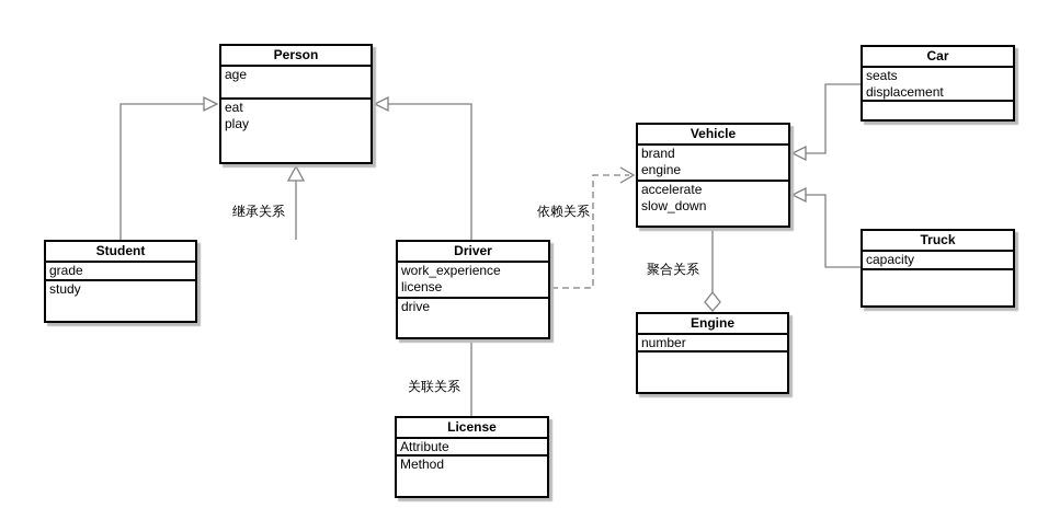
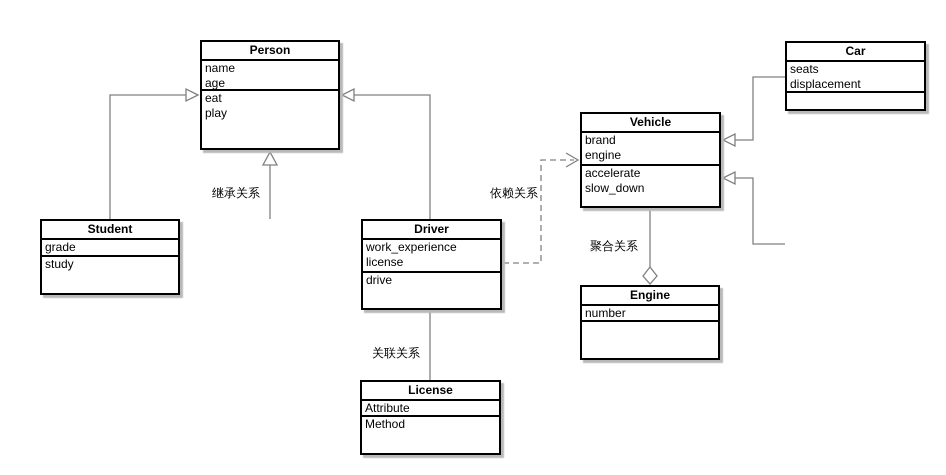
  Person
+ name
  age
  eat
  play
  Student
  grade
  study
  Driver
  work_experience
  license
  drive
  License
  Attribute
  Method
  Vehicle
  brand
  engine
  accelerate
  slow_down
  Engine
  number
  Car
  seats
  displacement
- Truck
- capacity
  继承关系
  依赖关系
  聚合关系
  关联关系
